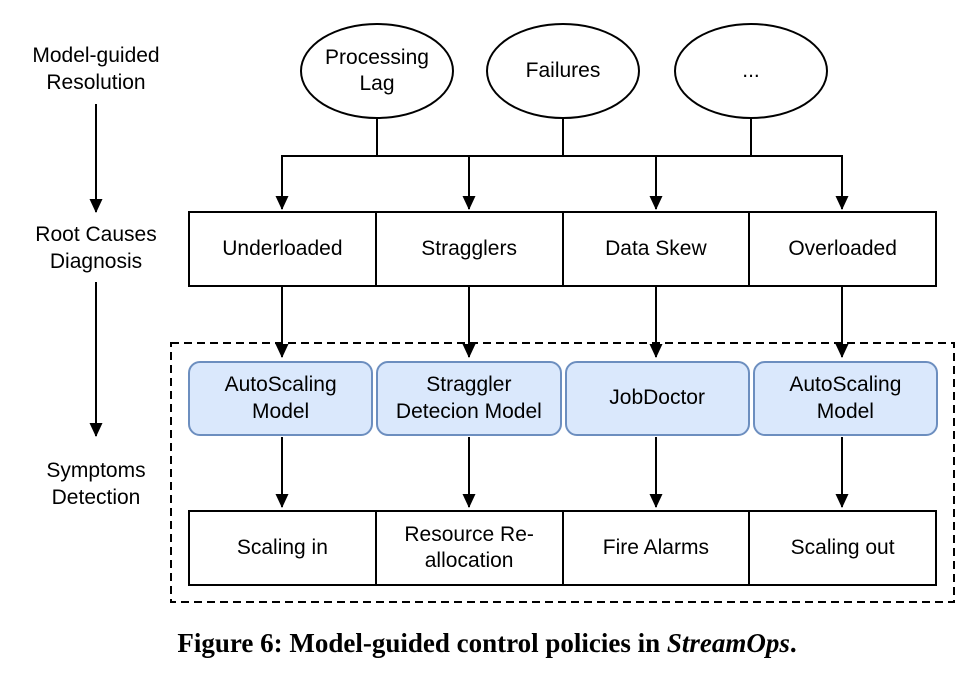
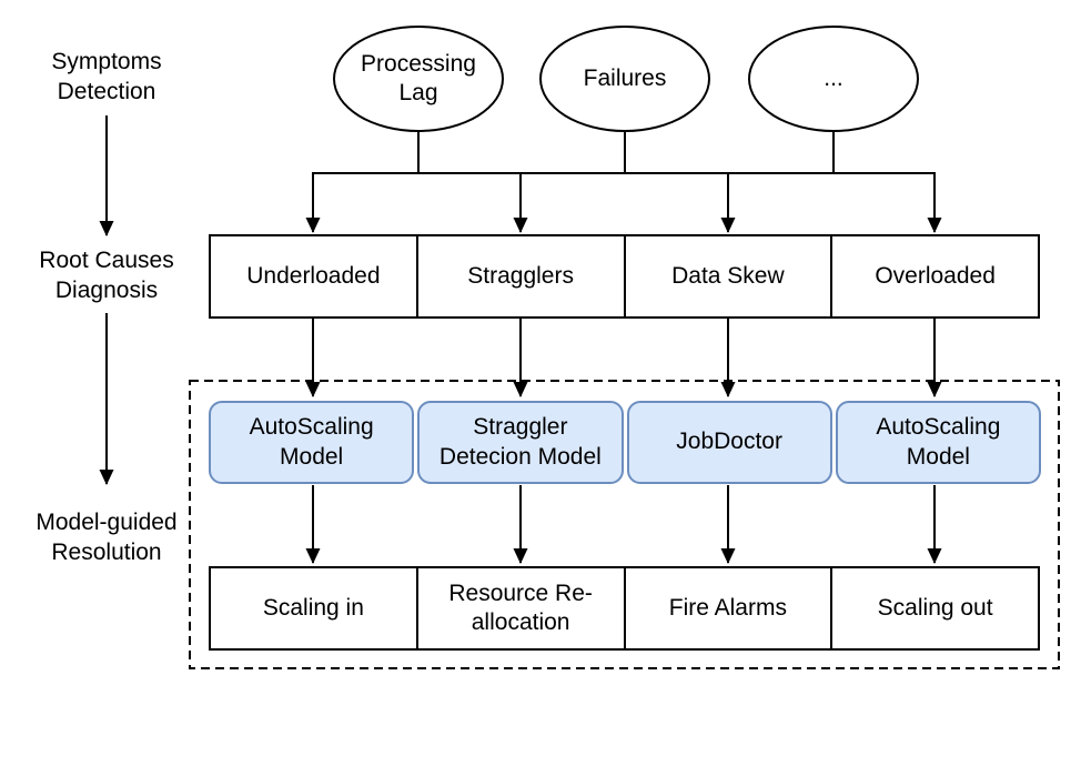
- Model-guided Resolution
+ Symptoms Detection
  Root Causes Diagnosis
- Symptoms Detection
+ Model-guided Resolution
  Processing Lag
  Failures
  ...
  Underloaded
  Stragglers
  Data Skew
  Overloaded
  AutoScaling Model
  Straggler Detecion Model
  JobDoctor
  AutoScaling Model
  Scaling in
  Resource Re-allocation
  Fire Alarms
  Scaling out
- Figure 6: Model-guided control policies in StreamOps.
